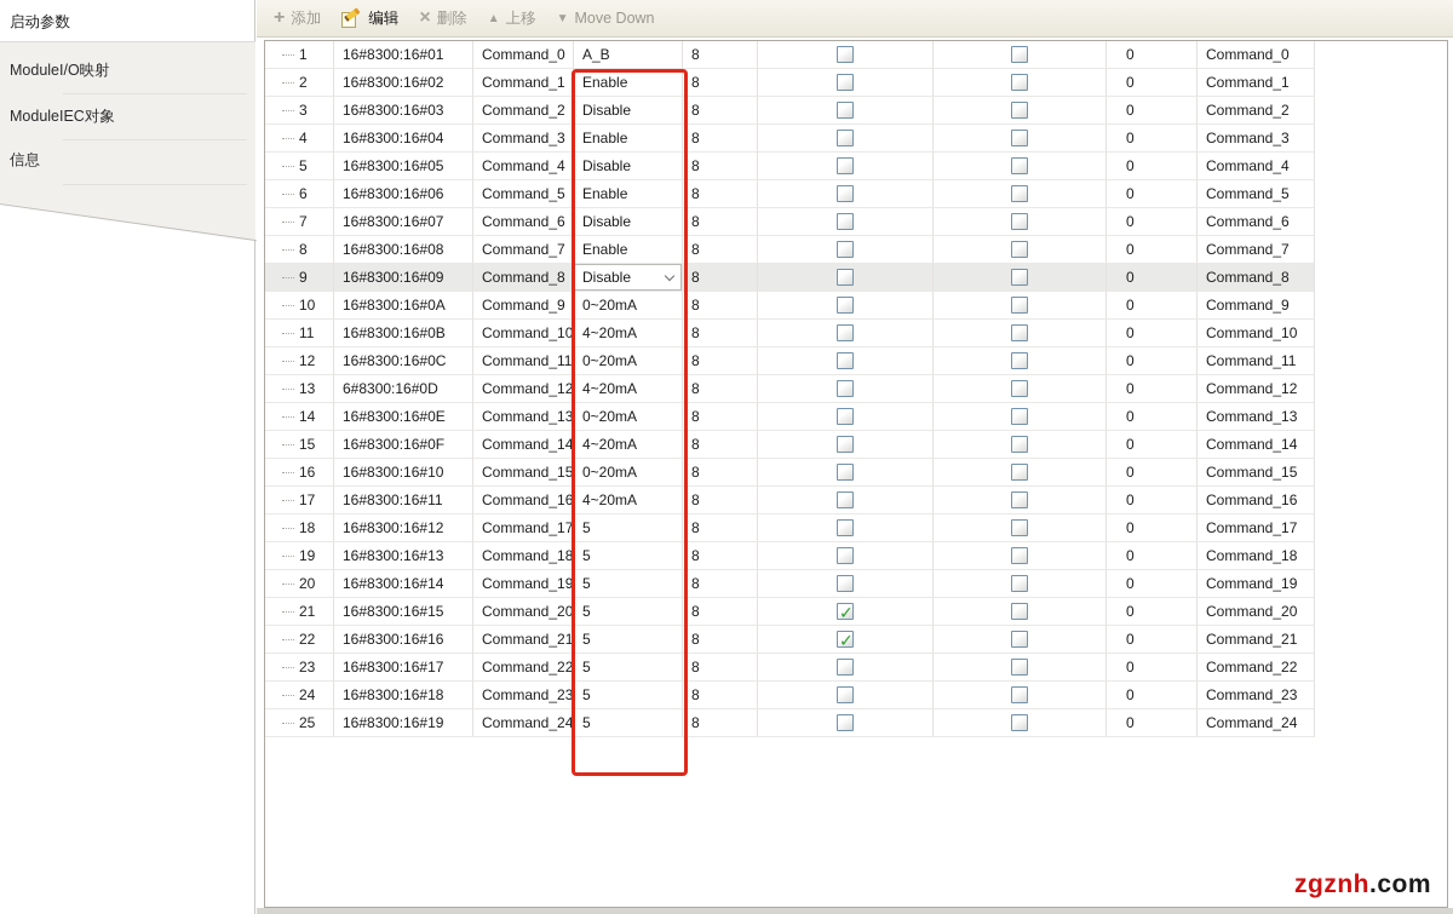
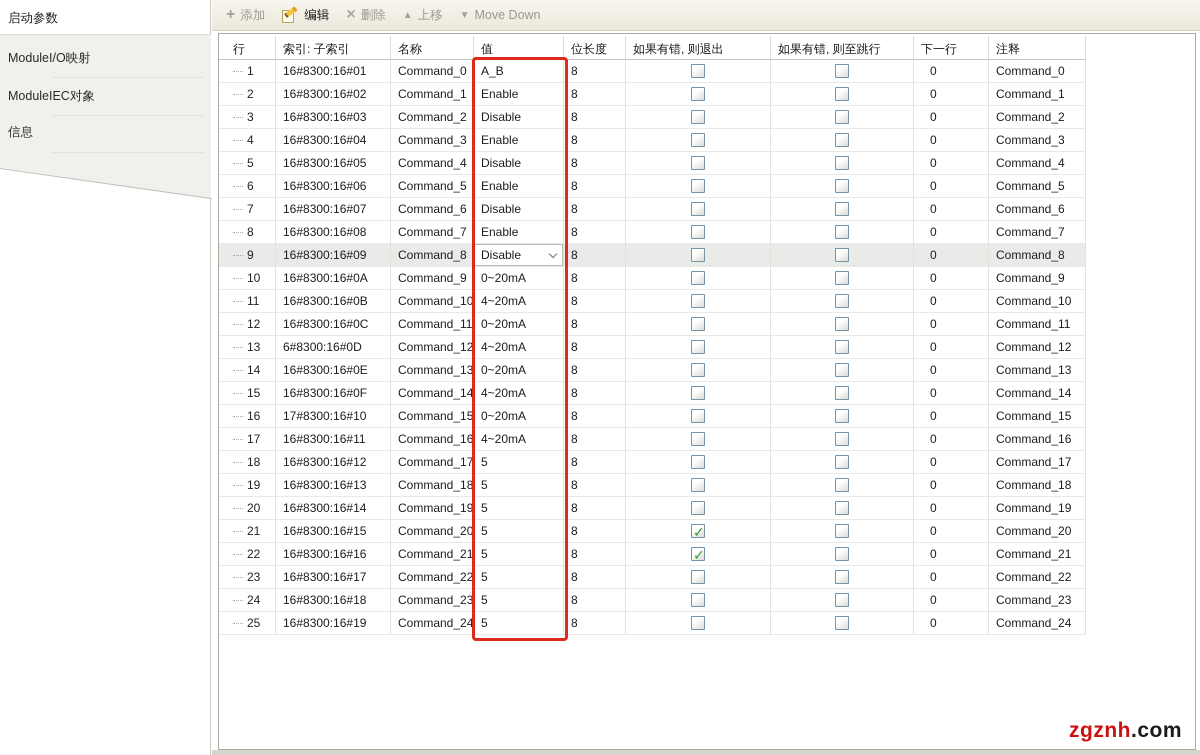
  启动参数
  ModuleI/O映射
  ModuleIEC对象
  信息
  +
  添加
  编辑
  ×
  删除
  ▲
  上移
  ▼
  Move Down
+ 行
+ 索引: 子索引
+ 名称
+ 值
+ 位长度
+ 如果有错, 则退出
+ 如果有错, 则至跳行
+ 下一行
+ 注释
  1
  16#8300:16#01
  Command_0
  A_B
  8
  0
  Command_0
  2
  16#8300:16#02
  Command_1
  Enable
  8
  0
  Command_1
  3
  16#8300:16#03
  Command_2
  Disable
  8
  0
  Command_2
  4
  16#8300:16#04
  Command_3
  Enable
  8
  0
  Command_3
  5
  16#8300:16#05
  Command_4
  Disable
  8
  0
  Command_4
  6
  16#8300:16#06
  Command_5
  Enable
  8
  0
  Command_5
  7
  16#8300:16#07
  Command_6
  Disable
  8
  0
  Command_6
  8
  16#8300:16#08
  Command_7
  Enable
  8
  0
  Command_7
  9
  16#8300:16#09
  Command_8
  Disable
  8
  0
  Command_8
  10
  16#8300:16#0A
  Command_9
  0~20mA
  8
  0
  Command_9
  11
  16#8300:16#0B
  Command_10
  4~20mA
  8
  0
  Command_10
  12
  16#8300:16#0C
  Command_11
  0~20mA
  8
  0
  Command_11
  13
  6#8300:16#0D
  Command_12
  4~20mA
  8
  0
  Command_12
  14
  16#8300:16#0E
  Command_13
  0~20mA
  8
  0
  Command_13
  15
  16#8300:16#0F
  Command_14
  4~20mA
  8
  0
  Command_14
  16
- 16#8300:16#10
+ 17#8300:16#10
  Command_15
  0~20mA
  8
  0
  Command_15
  17
  16#8300:16#11
  Command_16
  4~20mA
  8
  0
  Command_16
  18
  16#8300:16#12
  Command_17
  5
  8
  0
  Command_17
  19
  16#8300:16#13
  Command_18
  5
  8
  0
  Command_18
  20
  16#8300:16#14
  Command_19
  5
  8
  0
  Command_19
  21
  16#8300:16#15
  Command_20
  5
  8
  0
  Command_20
  22
  16#8300:16#16
  Command_21
  5
  8
  0
  Command_21
  23
  16#8300:16#17
  Command_22
  5
  8
  0
  Command_22
  24
  16#8300:16#18
  Command_23
  5
  8
  0
  Command_23
  25
  16#8300:16#19
  Command_24
  5
  8
  0
  Command_24
  zgznh.com
